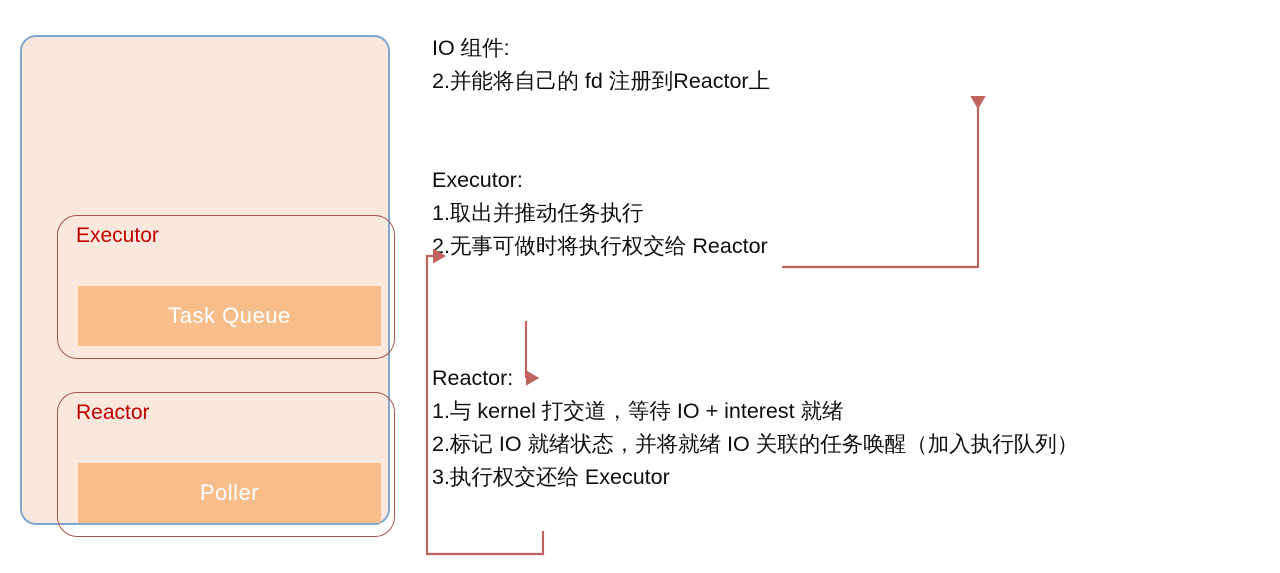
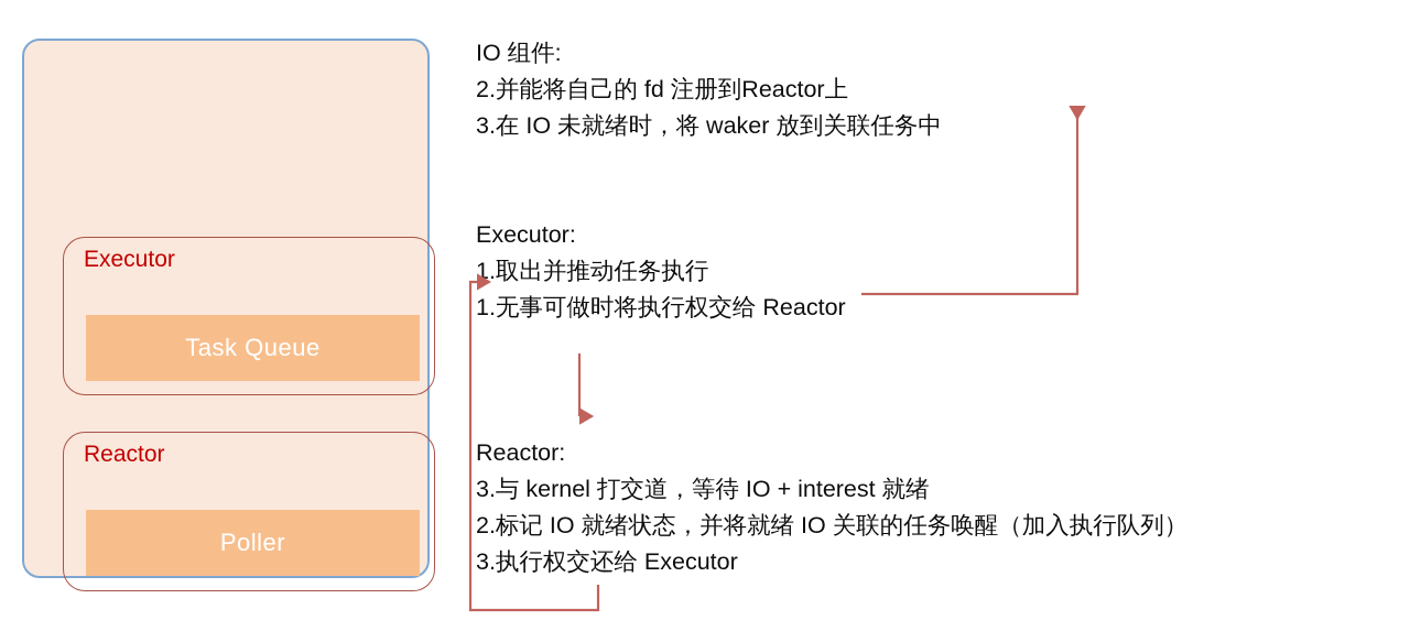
  Executor
  Task Queue
  Reactor
  Poller
  IO 组件:
  2.并能将自己的 fd 注册到Reactor上
+ 3.在 IO 未就绪时，将 waker 放到关联任务中
  Executor:
  1.取出并推动任务执行
- 2.无事可做时将执行权交给 Reactor
+ 1.无事可做时将执行权交给 Reactor
  Reactor:
- 1.与 kernel 打交道，等待 IO + interest 就绪
+ 3.与 kernel 打交道，等待 IO + interest 就绪
  2.标记 IO 就绪状态，并将就绪 IO 关联的任务唤醒（加入执行队列）
  3.执行权交还给 Executor
